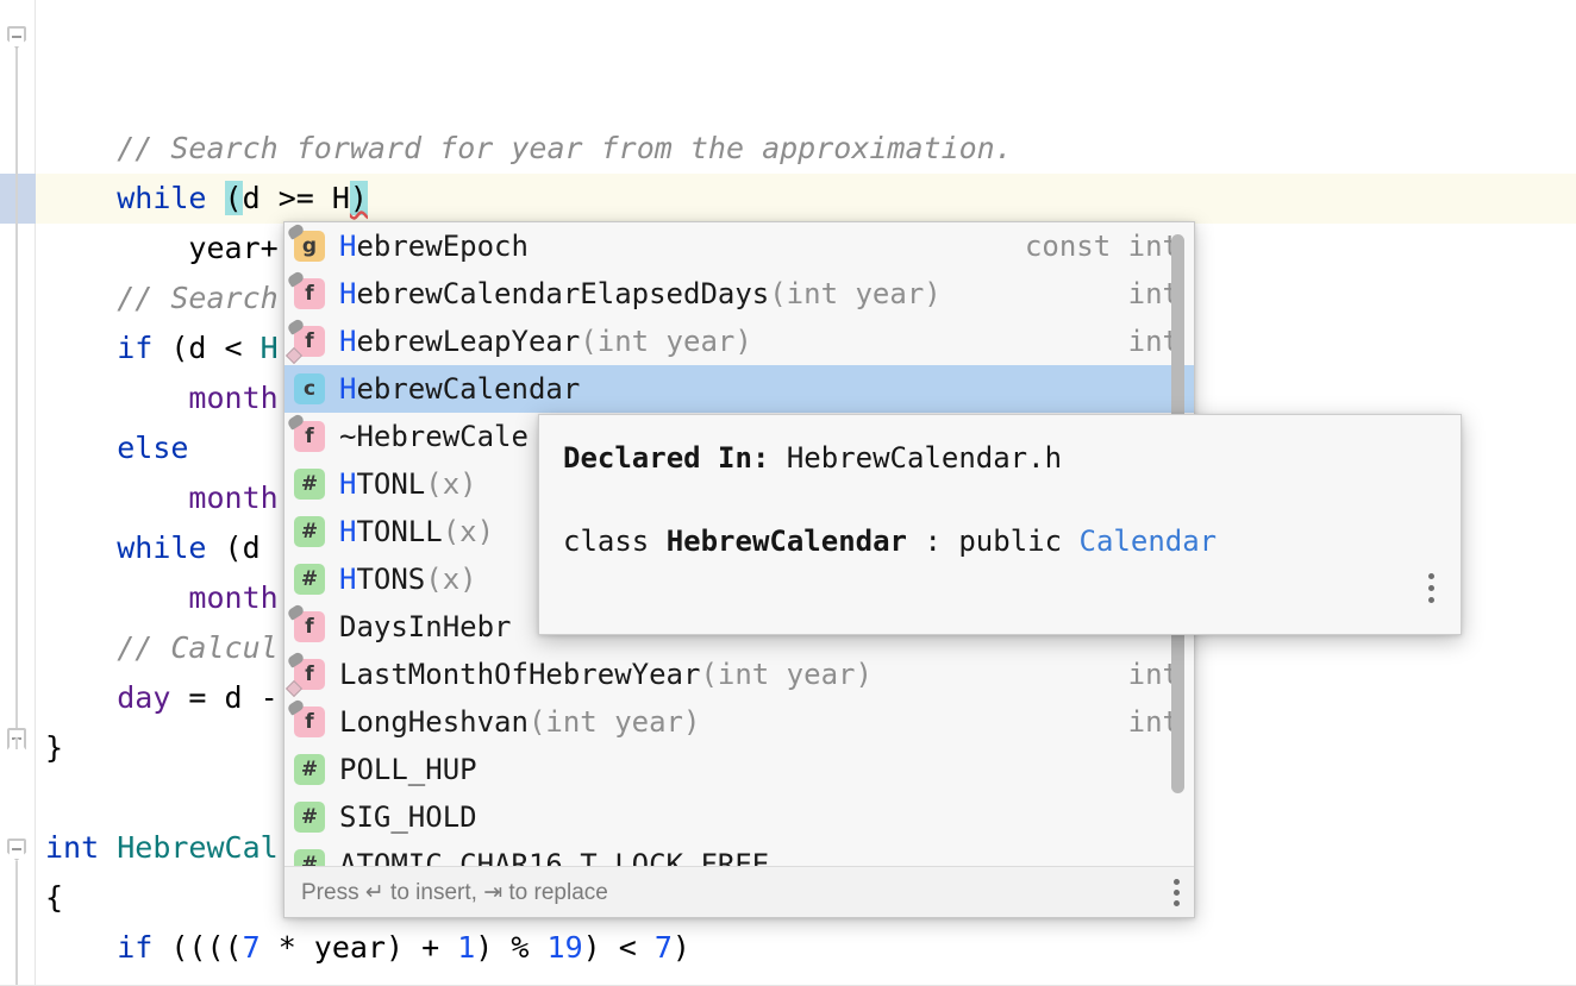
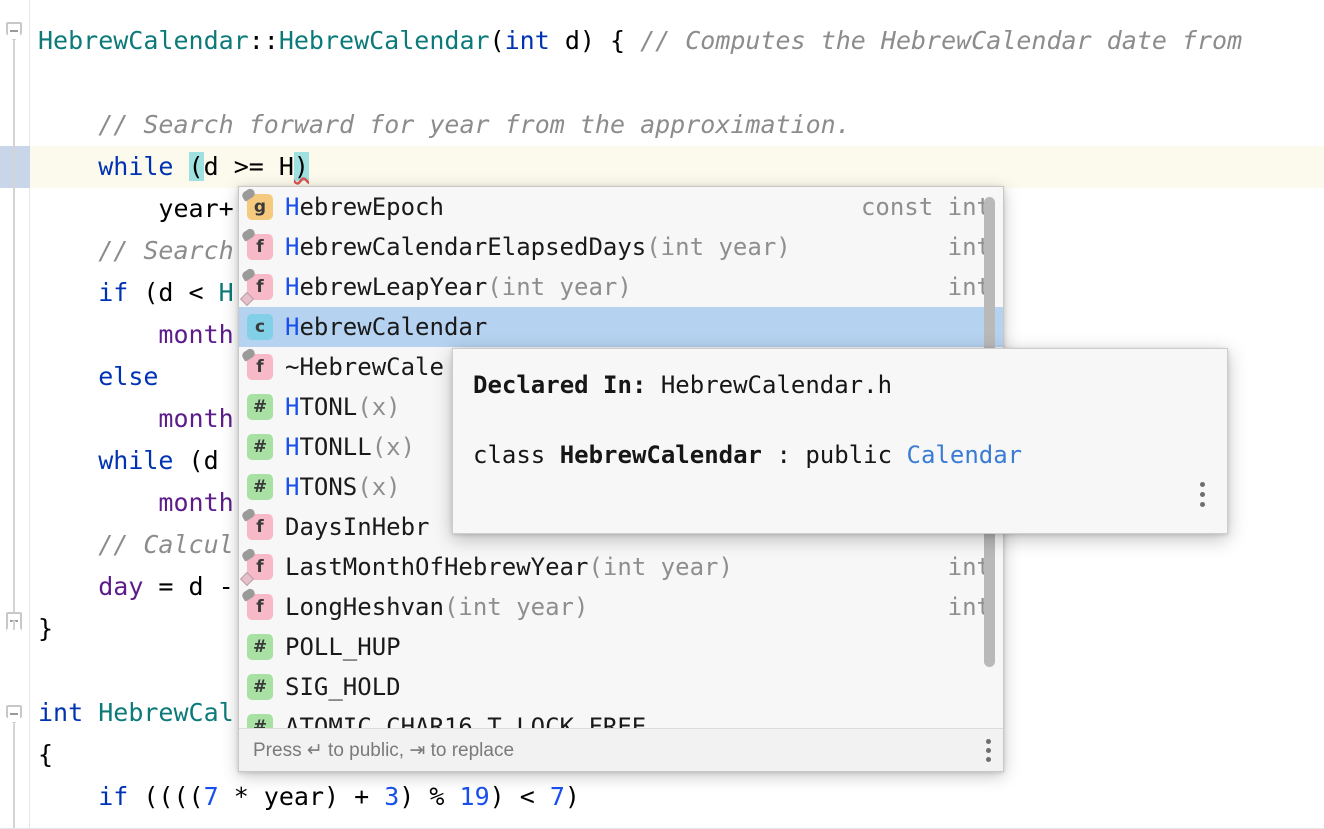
+ HebrewCalendar::HebrewCalendar(int d) { // Computes the HebrewCalendar date from
  // Search forward for year from the approximation.
  while (d >= H)
  year+
  // Search
  if (d < H
  month
  else
  month
  while (d
  month
  // Calcul
  day = d -
  }
  int HebrewCal
  {
- if ((((7 * year) + 1) % 19) < 7)
+ if ((((7 * year) + 3) % 19) < 7)
  g
  HebrewEpoch
  const in
  f
  HebrewCalendarElapsedDays(int year)
  f
  HebrewLeapYear(int year)
  c
  HebrewCalendar
  f
  ~HebrewCale
  #
  HTONL(x)
  #
  HTONLL(x)
  #
  HTONS(x)
  f
  DaysInHebr
  f
  LastMonthOfHebrewYear(int year)
  f
  LongHeshvan(int year)
  #
  POLL_HUP
  #
  SIG_HOLD
  #
  ATOMIC_CHAR16_T_LOCK_FREE
- Press ↵ to insert, ⇥ to replace
+ Press ↵ to public, ⇥ to replace
  Declared In: HebrewCalendar.h
  class HebrewCalendar : public Calendar
